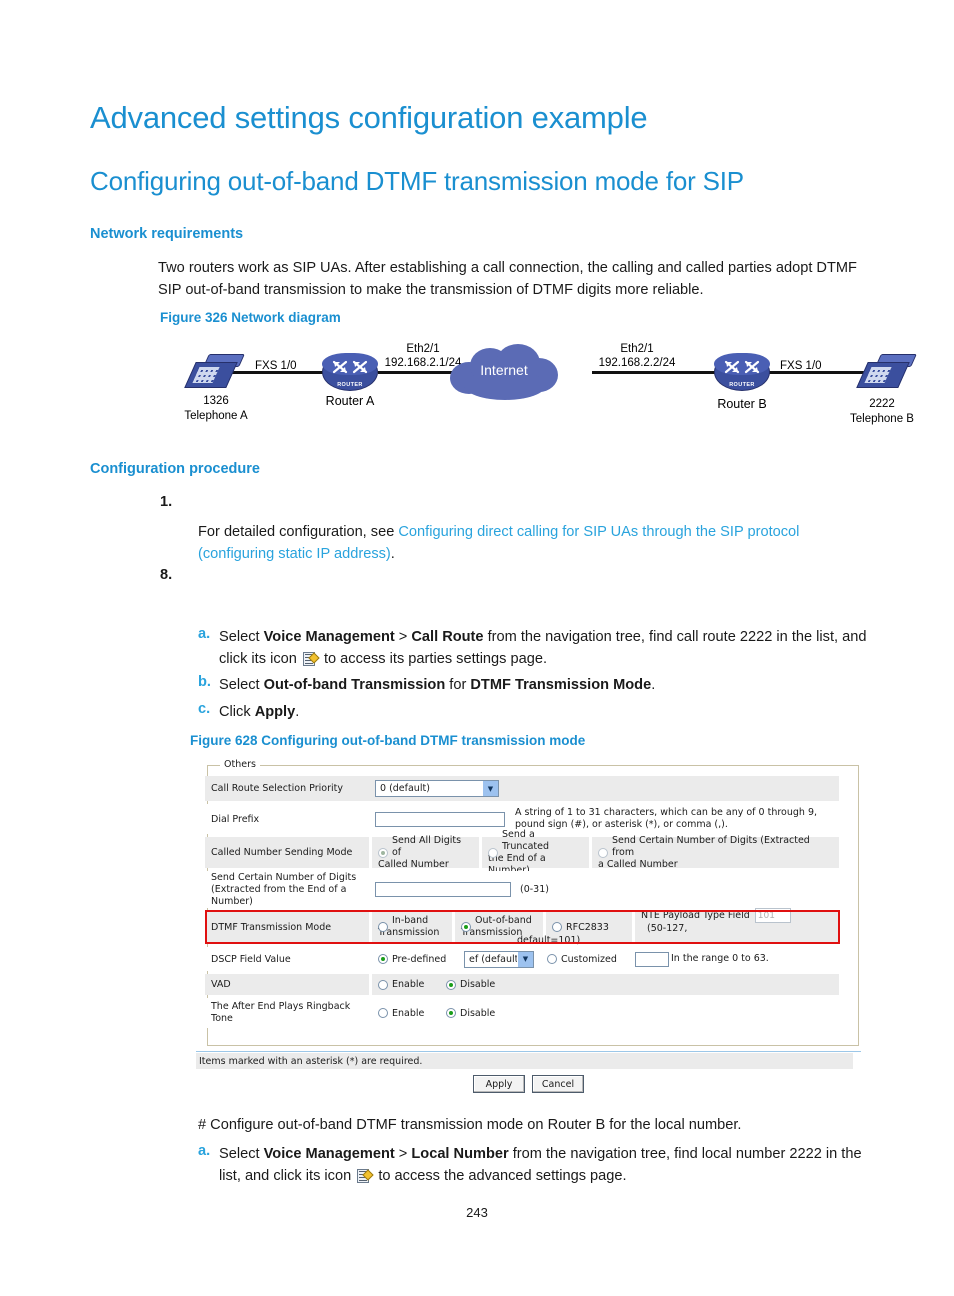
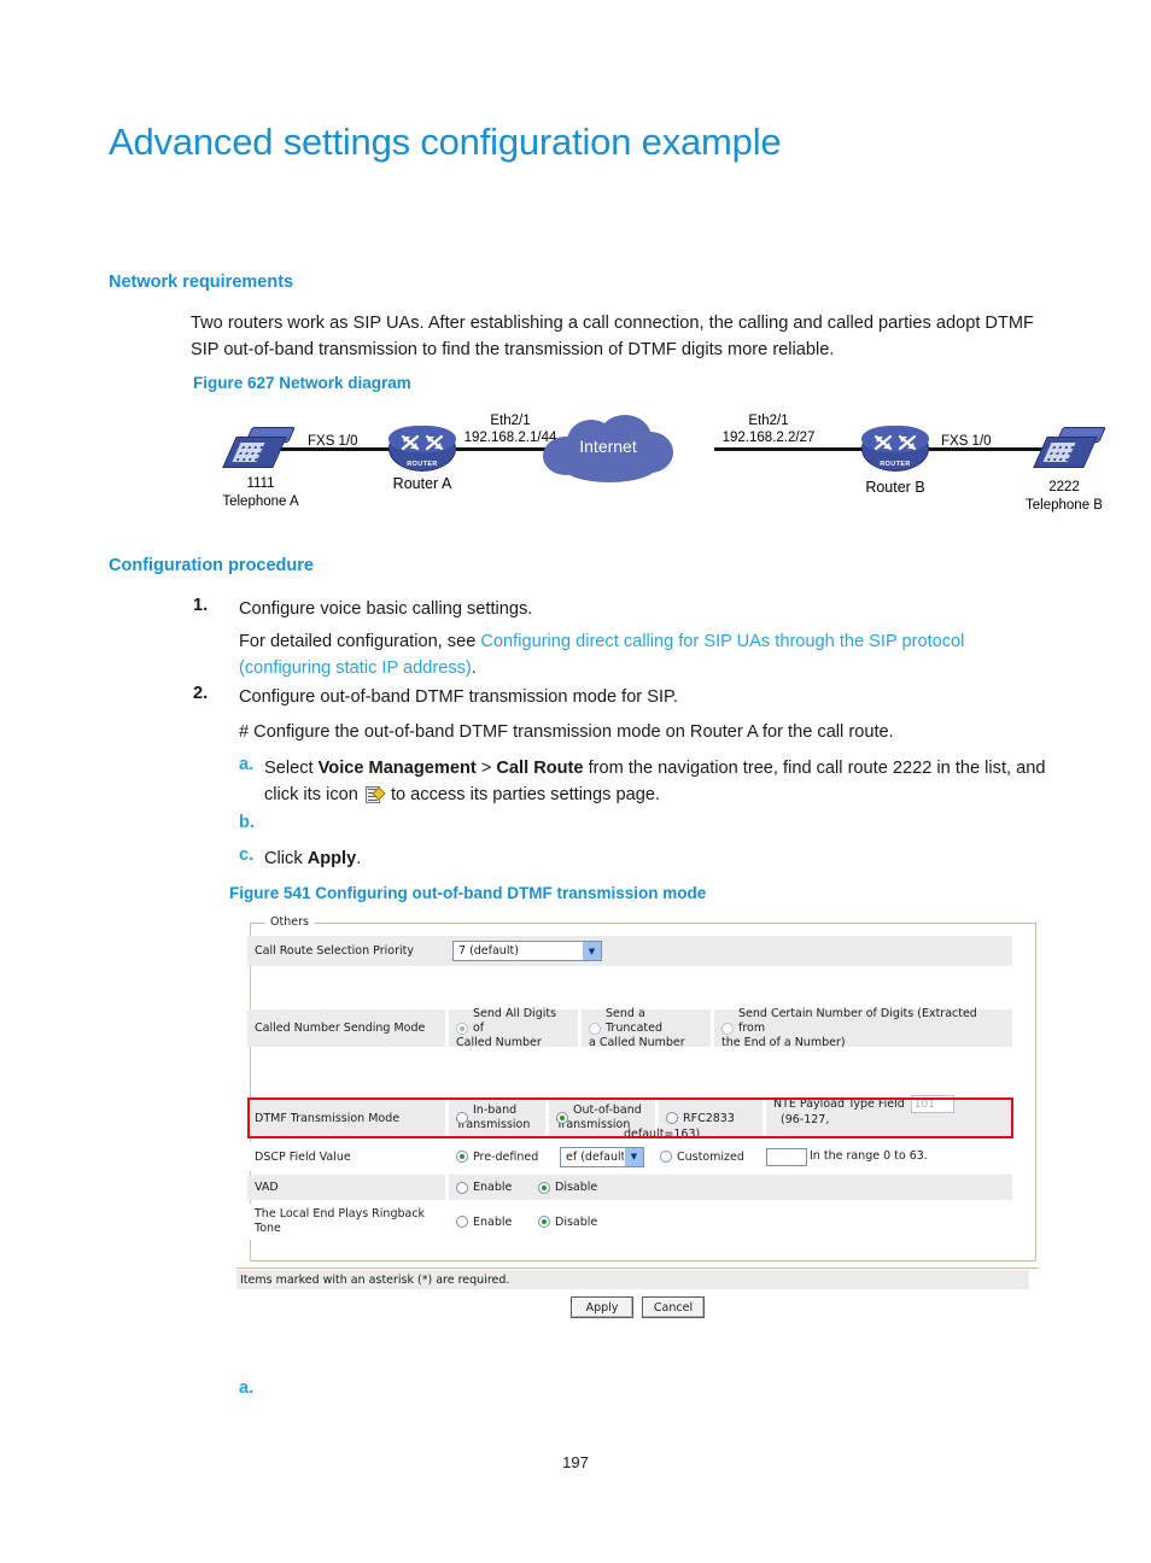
  Advanced settings configuration example
- Configuring out-of-band DTMF transmission mode for SIP
  Network requirements
- Two routers work as SIP UAs. After establishing a call connection, the calling and called parties adopt DTMF SIP out-of-band transmission to make the transmission of DTMF digits more reliable.
+ Two routers work as SIP UAs. After establishing a call connection, the calling and called parties adopt DTMF SIP out-of-band transmission to find the transmission of DTMF digits more reliable.
- Figure 326 Network diagram
+ Figure 627 Network diagram
- 1326
+ 1111
  Telephone A
  FXS 1/0
  Router A
  Eth2/1
- 192.168.2.1/24
+ 192.168.2.1/44
  Internet
  Eth2/1
- 192.168.2.2/24
+ 192.168.2.2/27
  Router B
  FXS 1/0
  2222
  Telephone B
  Configuration procedure
  1.
+ Configure voice basic calling settings.
  For detailed configuration, see Configuring direct calling for SIP UAs through the SIP protocol (configuring static IP address).
- 8.
+ 2.
+ Configure out-of-band DTMF transmission mode for SIP.
+ # Configure the out-of-band DTMF transmission mode on Router A for the call route.
  a.
  Select Voice Management > Call Route from the navigation tree, find call route 2222 in the list, and click its icon to access its parties settings page.
  b.
- Select Out-of-band Transmission for DTMF Transmission Mode.
  c.
  Click Apply.
- Figure 628 Configuring out-of-band DTMF transmission mode
+ Figure 541 Configuring out-of-band DTMF transmission mode
  Others
  Call Route Selection Priority
- 0 (default)
+ 7 (default)
  ▼
- Dial Prefix
- A string of 1 to 31 characters, which can be any of 0 through 9,
- pound sign (#), or asterisk (*), or comma (,).
  Called Number Sending Mode
  Send All Digits of
  Called Number
  Send a Truncated
- the End of a Number)
+ a Called Number
  Send Certain Number of Digits (Extracted from
- a Called Number
+ the End of a Number)
- Send Certain Number of Digits
- (Extracted from the End of a
- Number)
- (0-31)
  DTMF Transmission Mode
  In-band
  Transmission
  Out-of-band
  Transmission
  RFC2833
  NTE Payload Type Field
  101
- (50-127,
+ (96-127,
- default=101)
+ default=163)
  DSCP Field Value
  Pre-defined
  ef (defaul
  ▼
  Customized
  In the range 0 to 63.
  VAD
  Enable
  Disable
- The After End Plays Ringback
+ The Local End Plays Ringback
  Tone
  Enable
  Disable
  Items marked with an asterisk (*) are required.
  Apply
  Cancel
- # Configure out-of-band DTMF transmission mode on Router B for the local number.
  a.
- Select Voice Management > Local Number from the navigation tree, find local number 2222 in the list, and click its icon to access the advanced settings page.
- 243
+ 197
